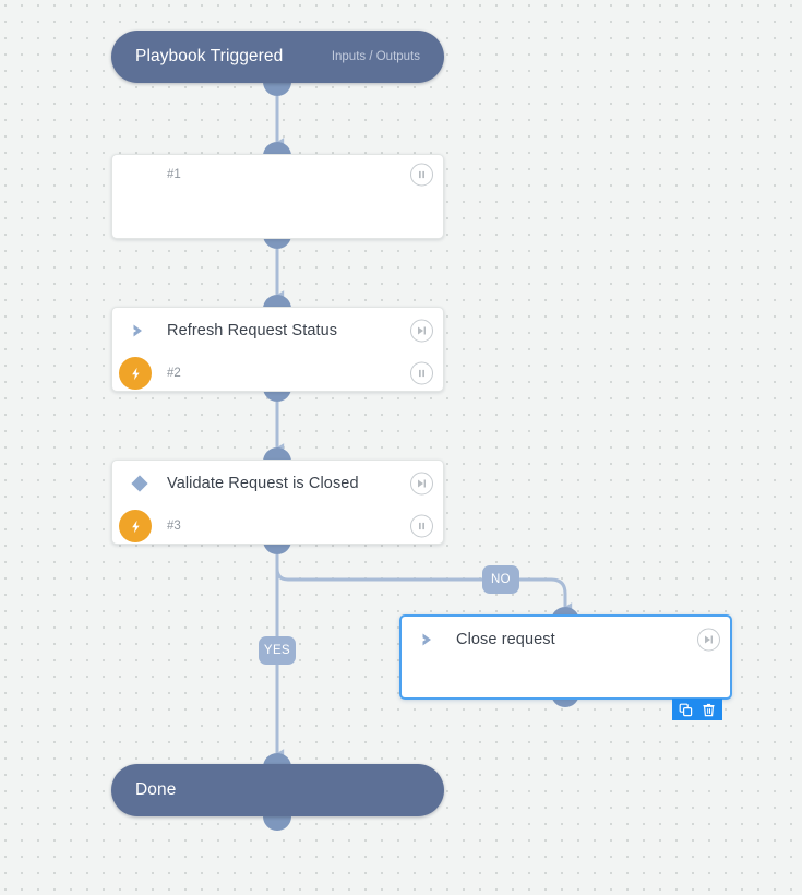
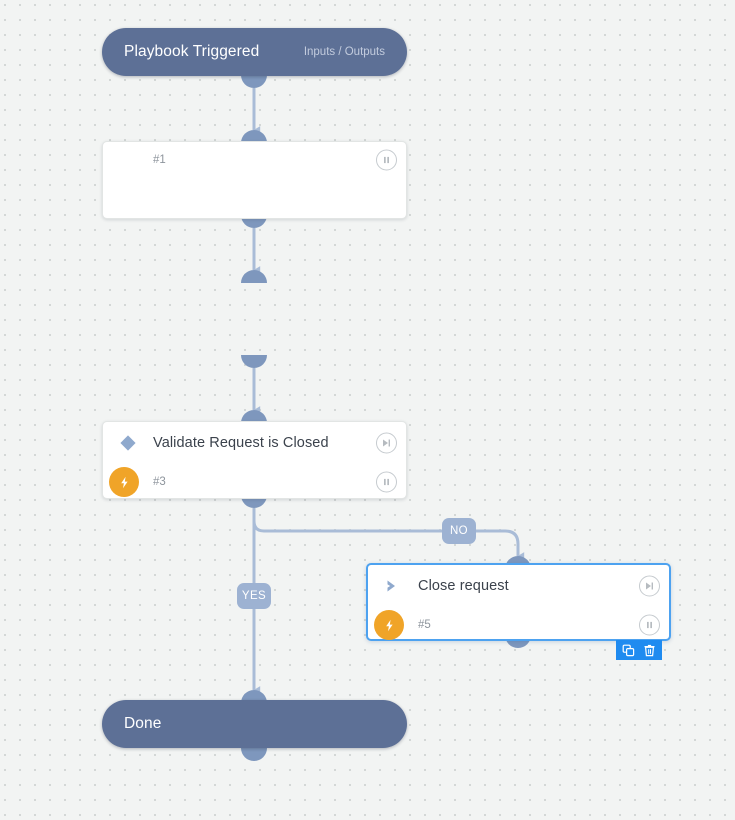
  Playbook Triggered
  Inputs / Outputs
  #1
- Refresh Request Status
- #2
  Validate Request is Closed
  #3
  YES
  NO
  Close request
+ #5
  Done
